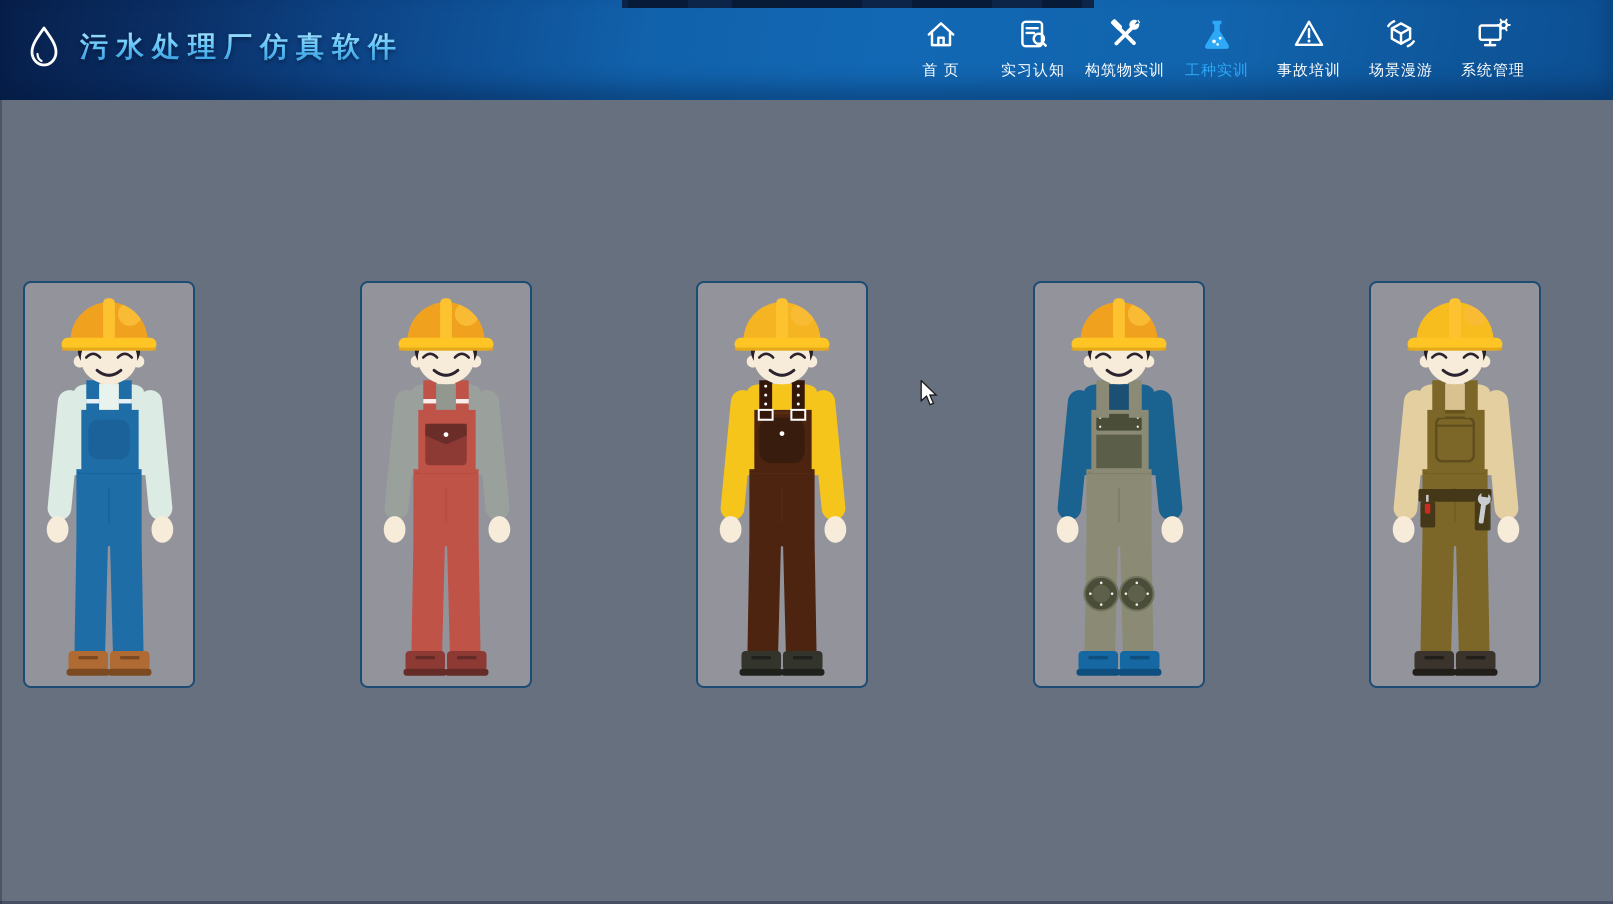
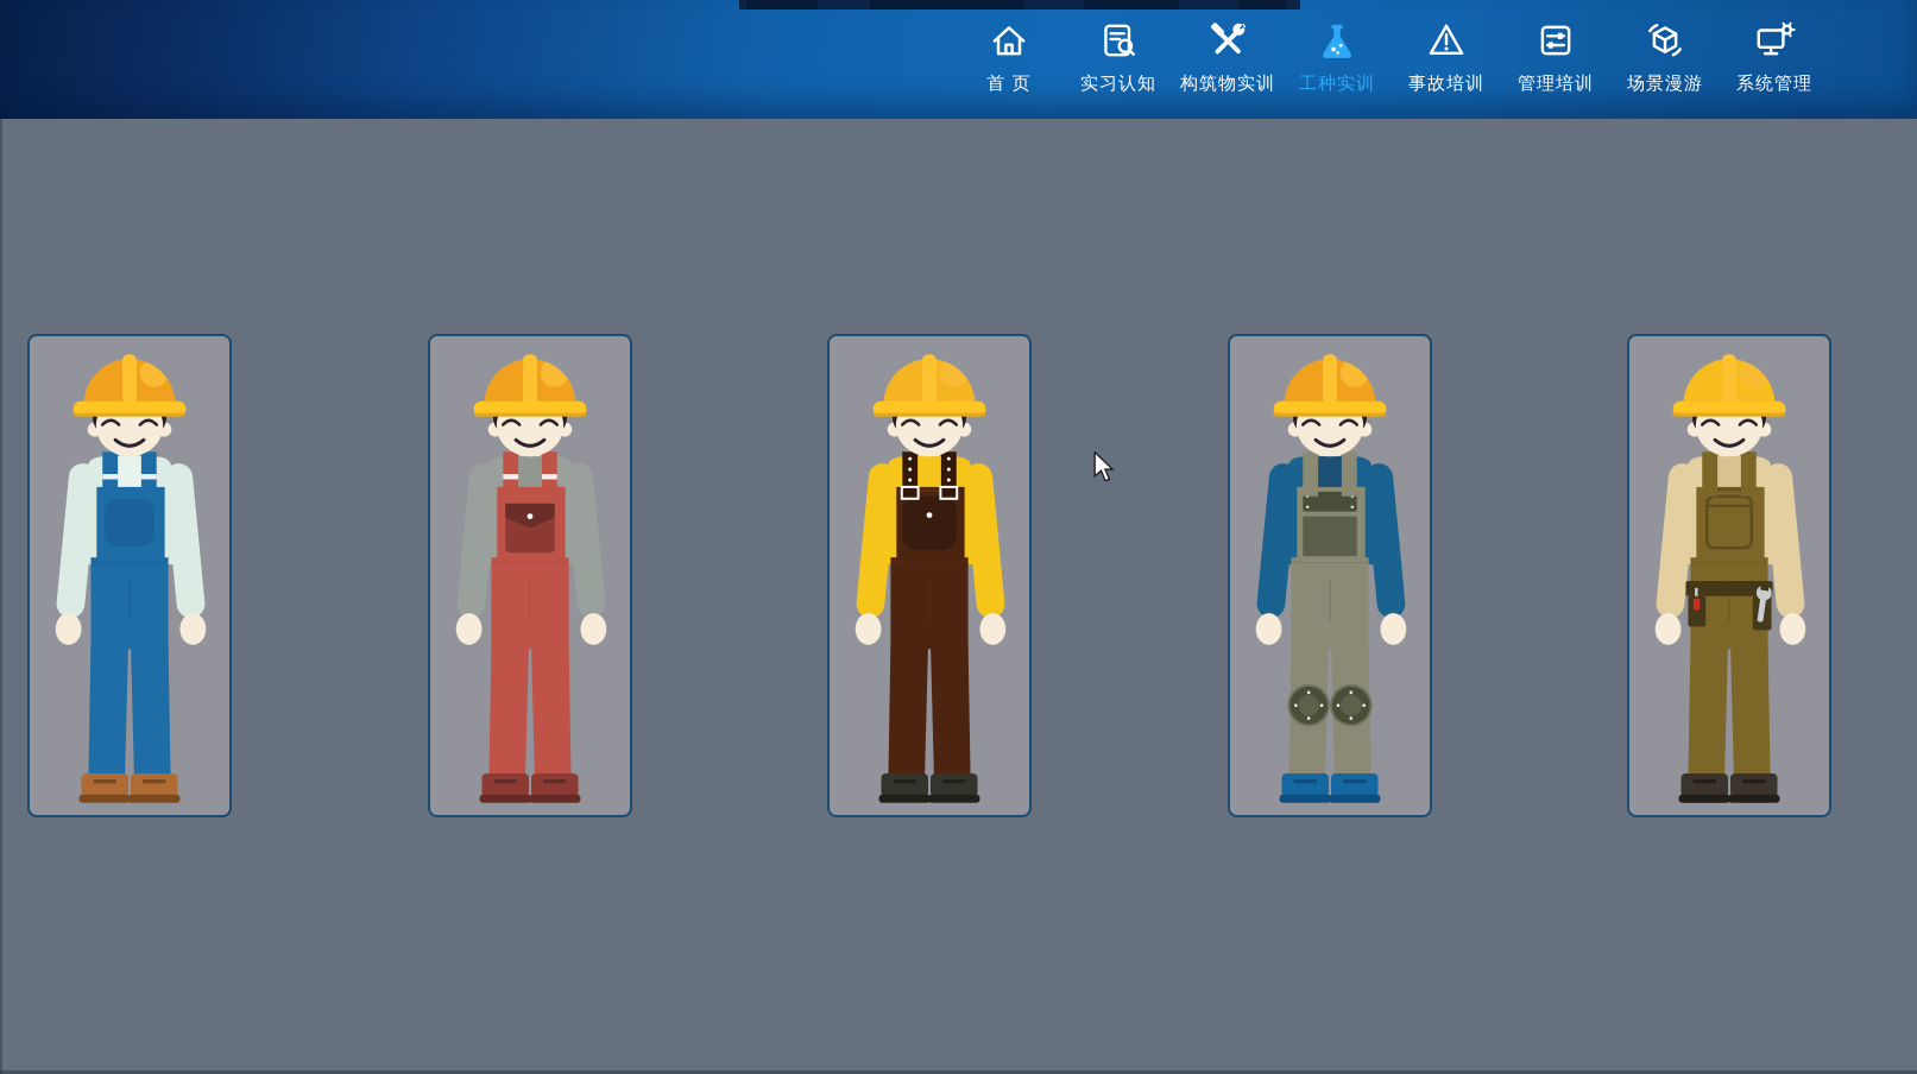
- 污水处理厂仿真软件
  首 页
  实习认知
  构筑物实训
  工种实训
  事故培训
+ 管理培训
  场景漫游
  系统管理
